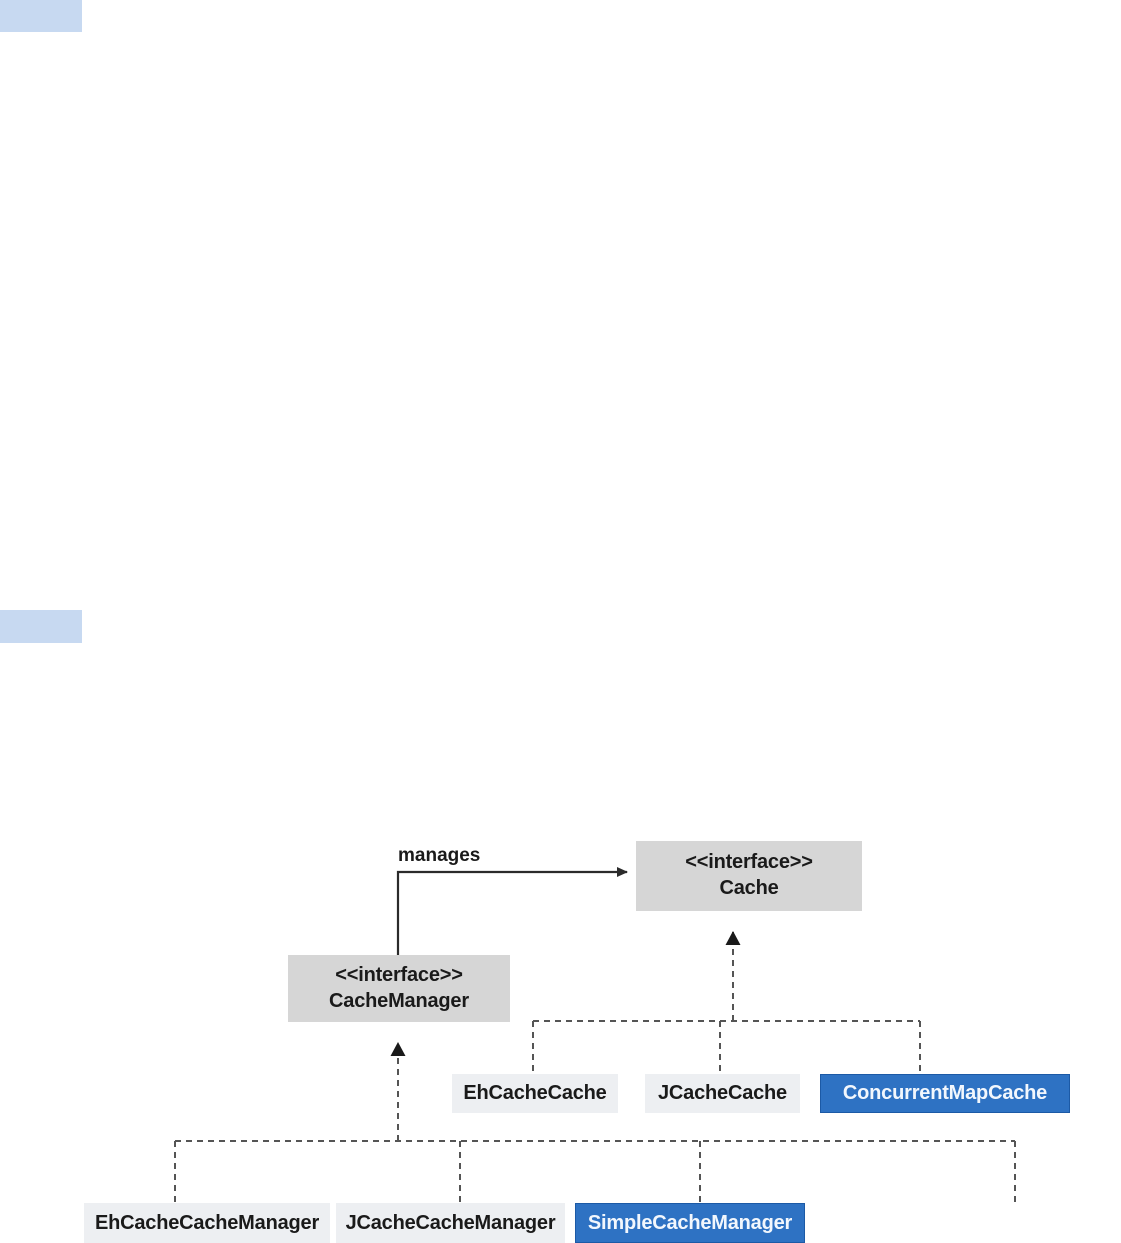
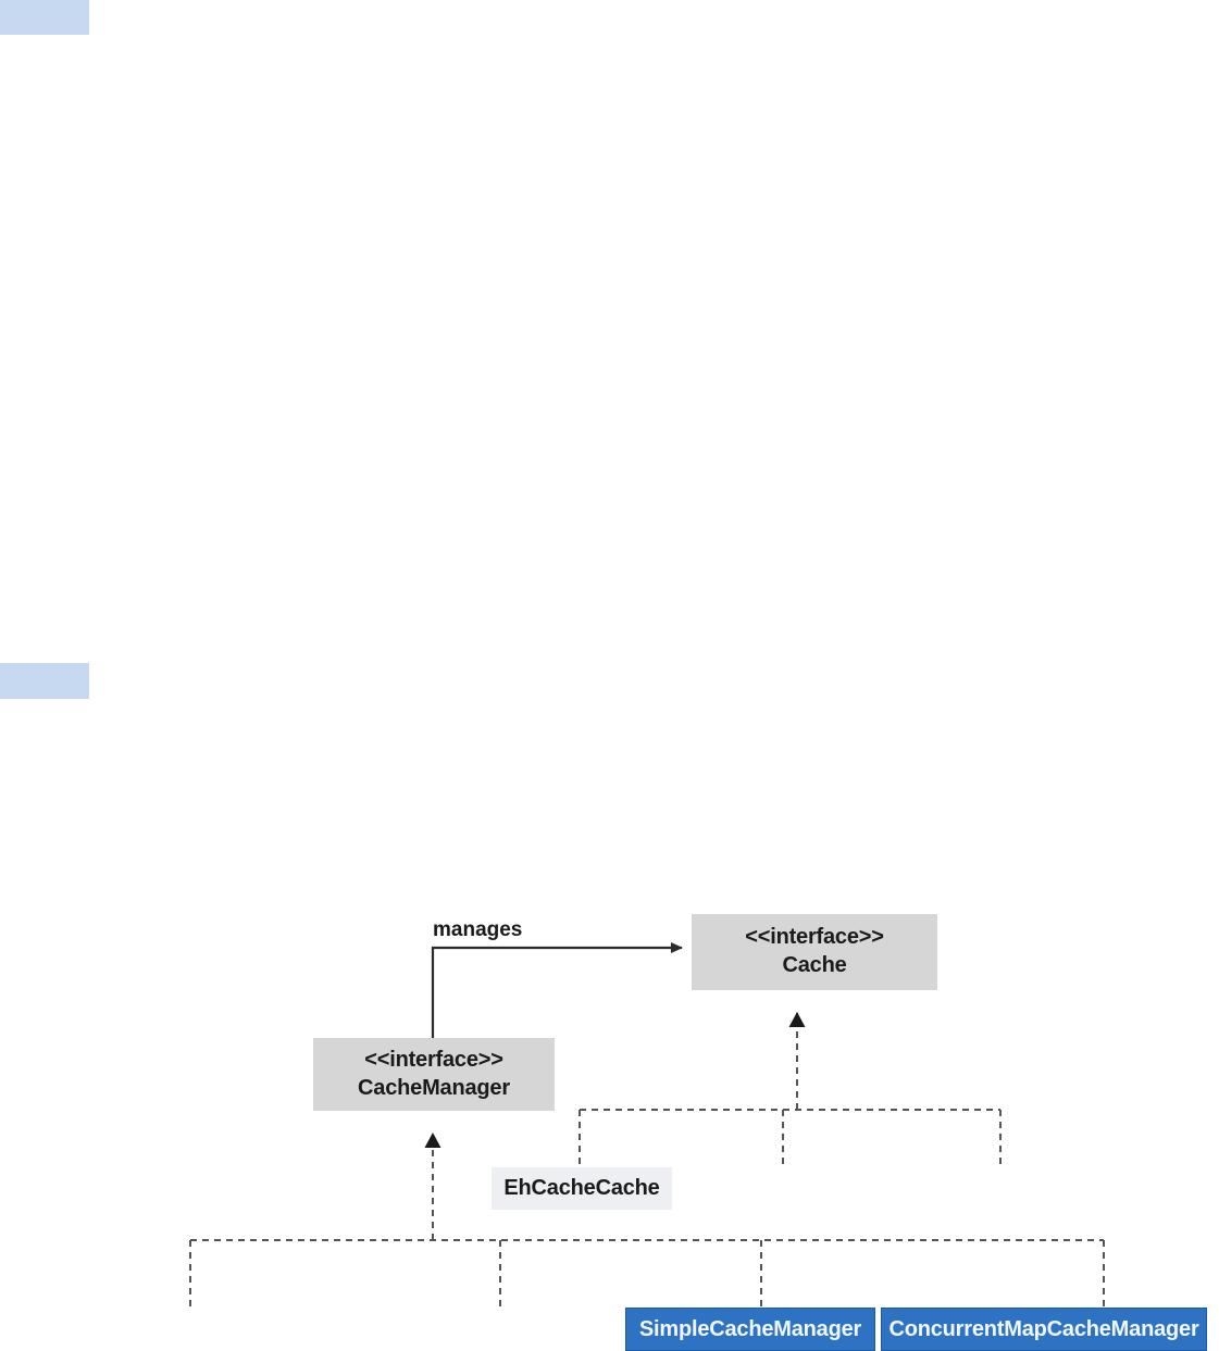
  manages
  <<interface>>
  Cache
  <<interface>>
  CacheManager
  EhCacheCache
- JCacheCache
- ConcurrentMapCache
- EhCacheCacheManager
- JCacheCacheManager
  SimpleCacheManager
+ ConcurrentMapCacheManager
